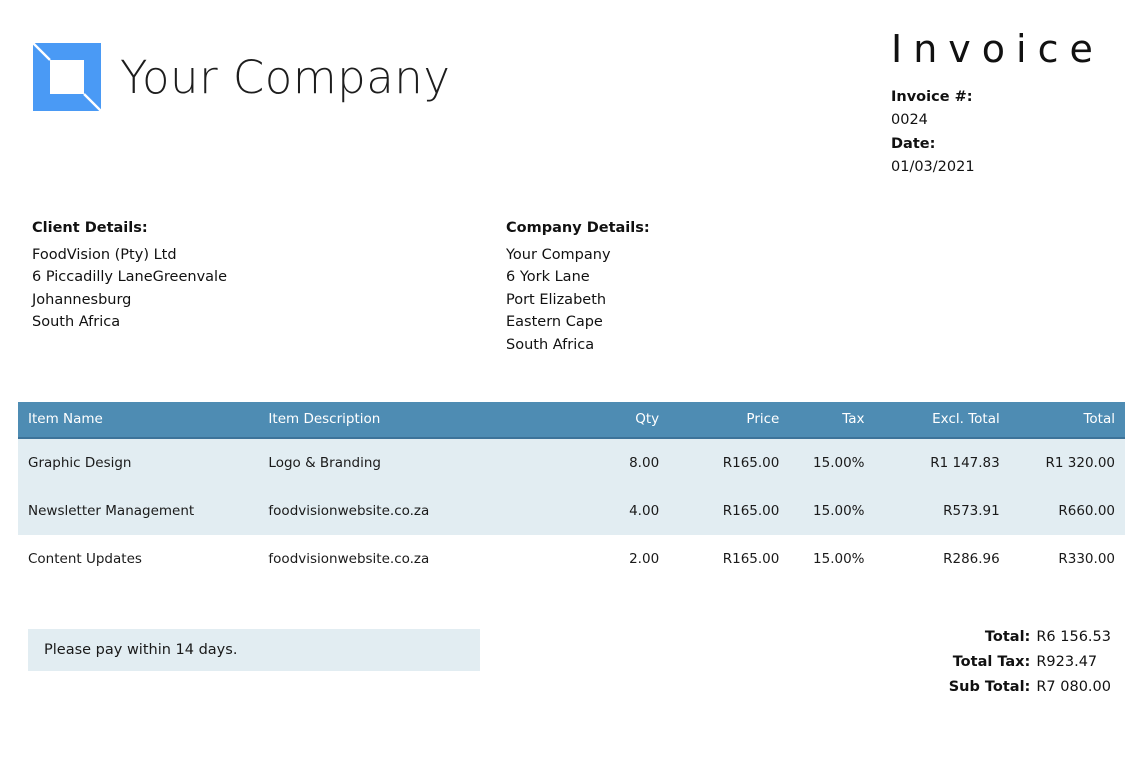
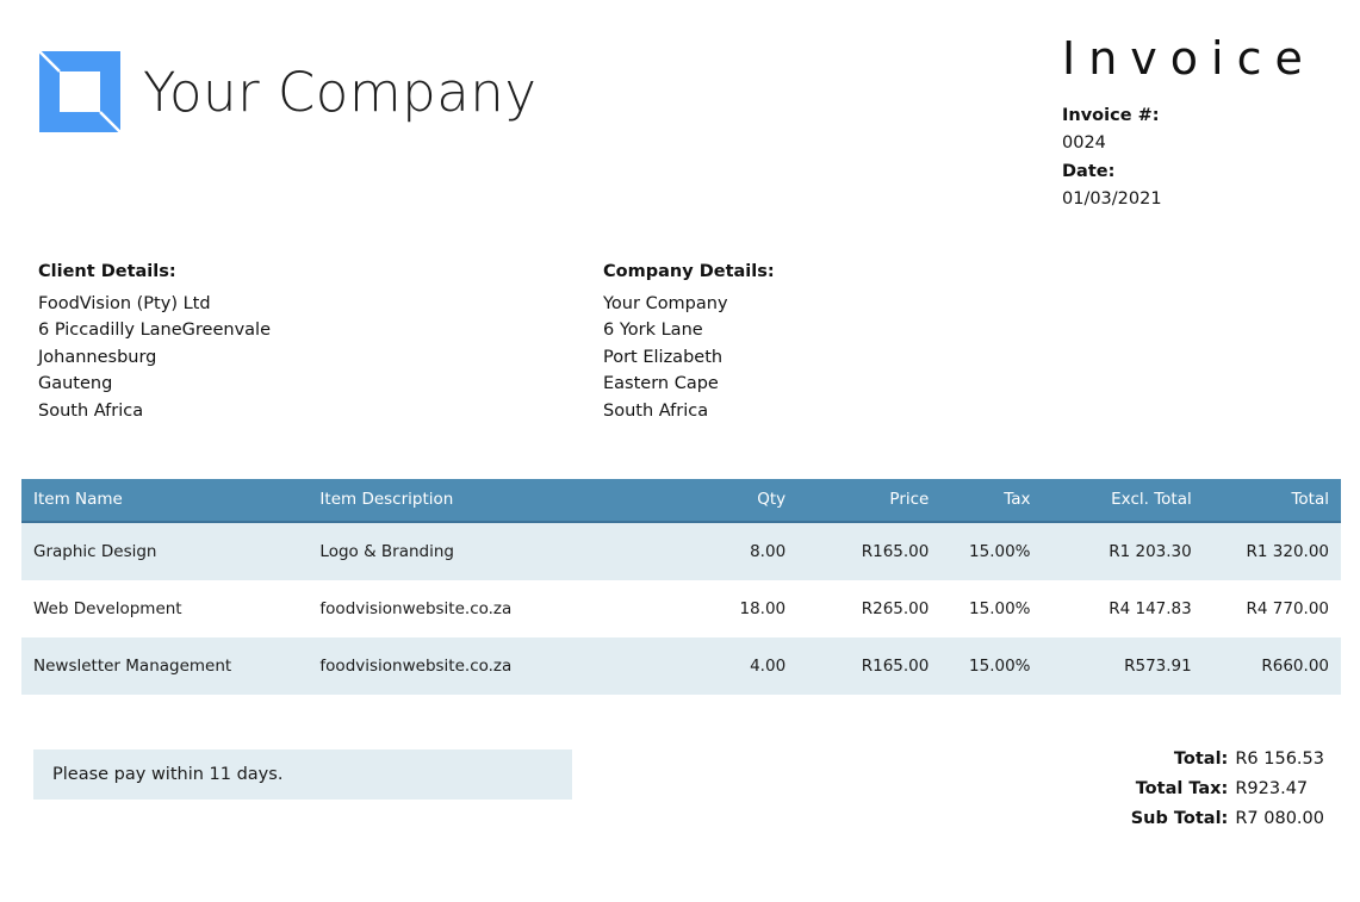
  Your Company
  Invoice
  Invoice #:
  0024
  Date:
  01/03/2021
  Client Details:
  FoodVision (Pty) Ltd
  6 Piccadilly LaneGreenvale
  Johannesburg
+ Gauteng
  South Africa
  Company Details:
  Your Company
  6 York Lane
  Port Elizabeth
  Eastern Cape
  South Africa
  Item Name	Item Description	Qty	Price	Tax	Excl. Total	Total
- Graphic Design	Logo & Branding	8.00	R165.00	15.00%	R1 147.83	R1 320.00
+ Graphic Design	Logo & Branding	8.00	R165.00	15.00%	R1 203.30	R1 320.00
+ Web Development	foodvisionwebsite.co.za	18.00	R265.00	15.00%	R4 147.83	R4 770.00
  Newsletter Management	foodvisionwebsite.co.za	4.00	R165.00	15.00%	R573.91	R660.00
- Content Updates	foodvisionwebsite.co.za	2.00	R165.00	15.00%	R286.96	R330.00
- Please pay within 14 days.
+ Please pay within 11 days.
  Total:	R6 156.53
  Total Tax:	R923.47
  Sub Total:	R7 080.00
